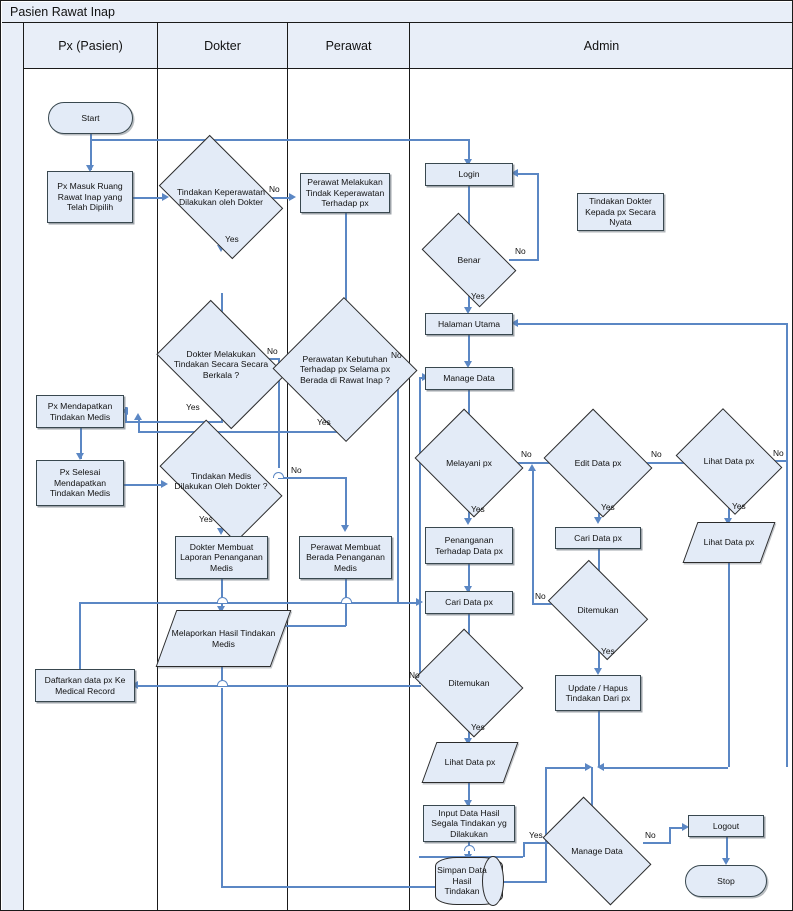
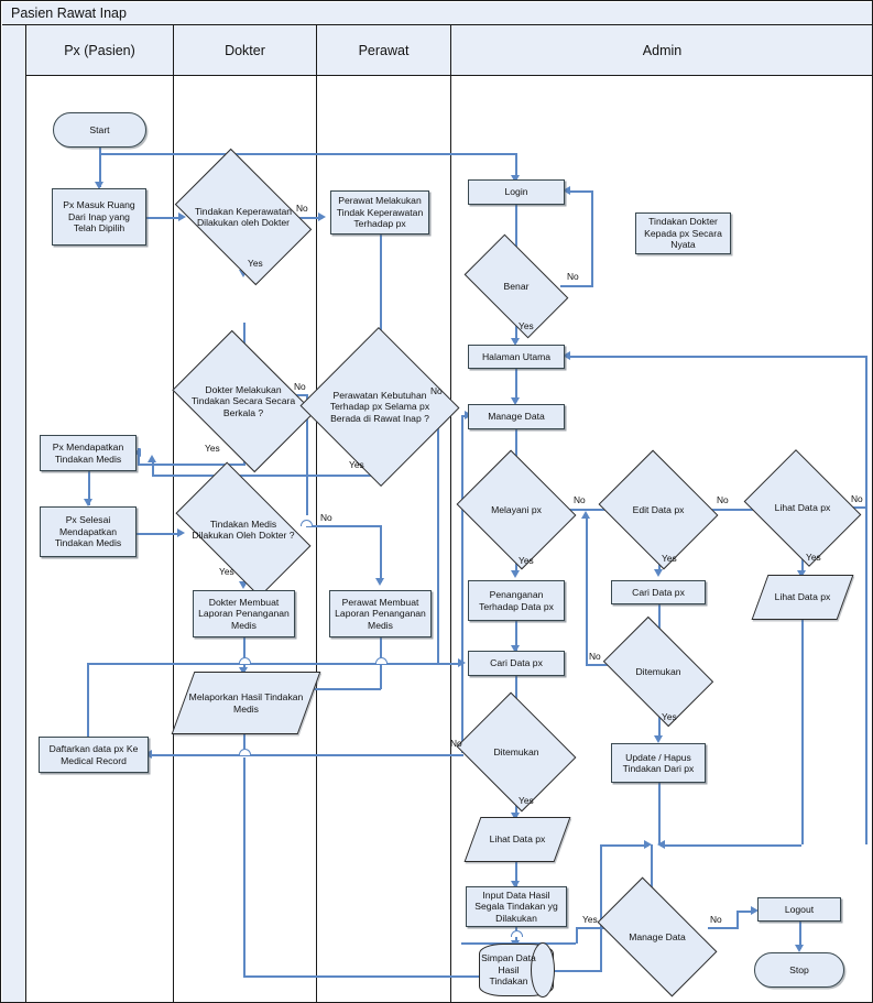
  Pasien Rawat Inap
  Px (Pasien)
  Dokter
  Perawat
  Admin
  No
  Yes
  Yes
  No
  Yes
  No
  Yes
  No
  No
  Yes
  Yes
  No
  No
  No
  Yes
  Yes
  No
  Yes
  No
  Yes
  Yes
  No
  Start
- Px Masuk Ruang Rawat Inap yang Telah Dipilih
+ Px Masuk Ruang Dari Inap yang Telah Dipilih
  Px Mendapatkan Tindakan Medis
  Px Selesai Mendapatkan Tindakan Medis
  Daftarkan data px Ke Medical Record
  Tindakan Keperawatan Dilakukan oleh Dokter
  Dokter Melakukan Tindakan Secara Secara Berkala ?
  Tindakan Medis Dilakukan Oleh Dokter ?
  Dokter Membuat Laporan Penanganan Medis
  Melaporkan Hasil Tindakan Medis
  Perawat Melakukan Tindak Keperawatan Terhadap px
  Perawatan Kebutuhan Terhadap px Selama px Berada di Rawat Inap ?
- Perawat Membuat Berada Penanganan Medis
+ Perawat Membuat Laporan Penanganan Medis
  Login
  Tindakan Dokter Kepada px Secara Nyata
  Benar
  Halaman Utama
  Manage Data
  Melayani px
  Penanganan Terhadap Data px
  Cari Data px
  Ditemukan
  Lihat Data px
  Input Data Hasil Segala Tindakan yg Dilakukan
  Simpan Data Hasil Tindakan
  Edit Data px
  Cari Data px
  Ditemukan
  Update / Hapus Tindakan Dari px
  Lihat Data px
  Lihat Data px
  Manage Data
  Logout
  Stop
